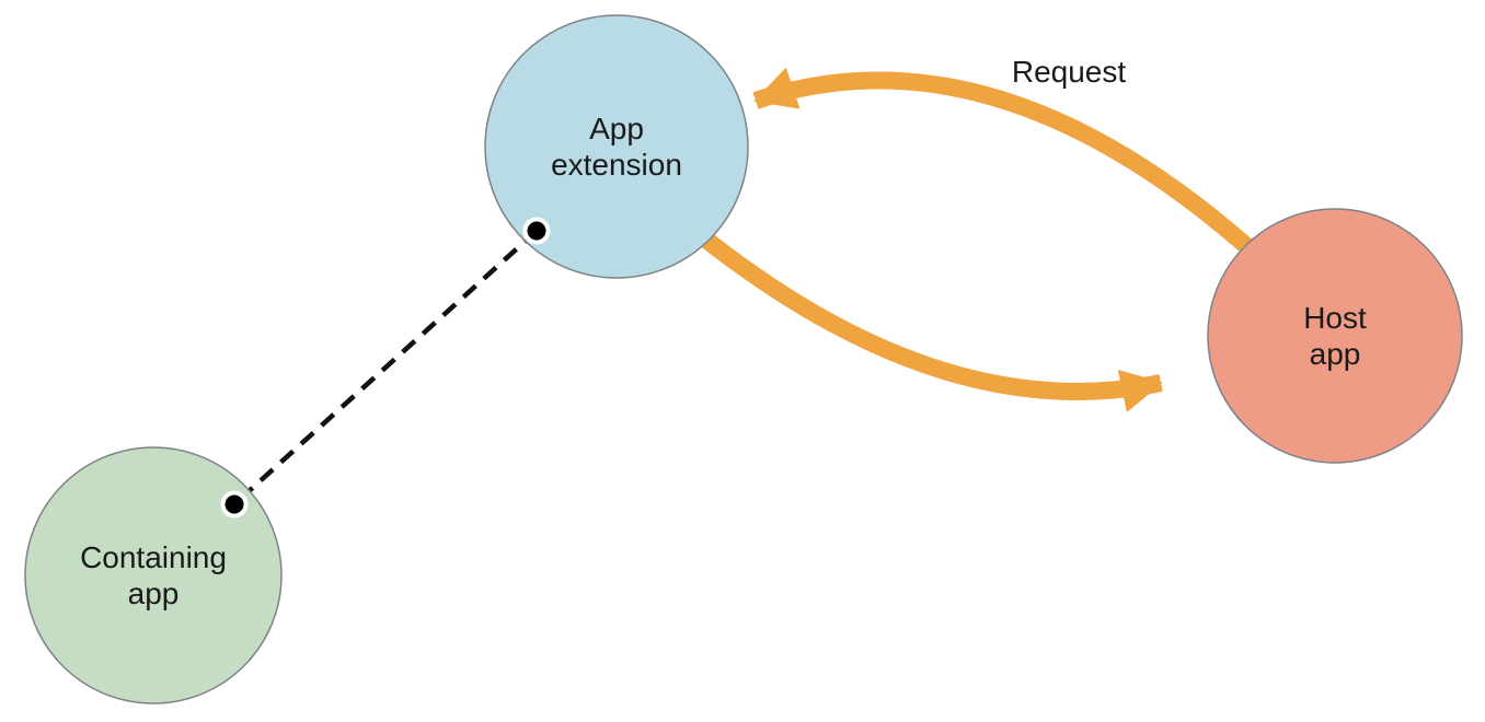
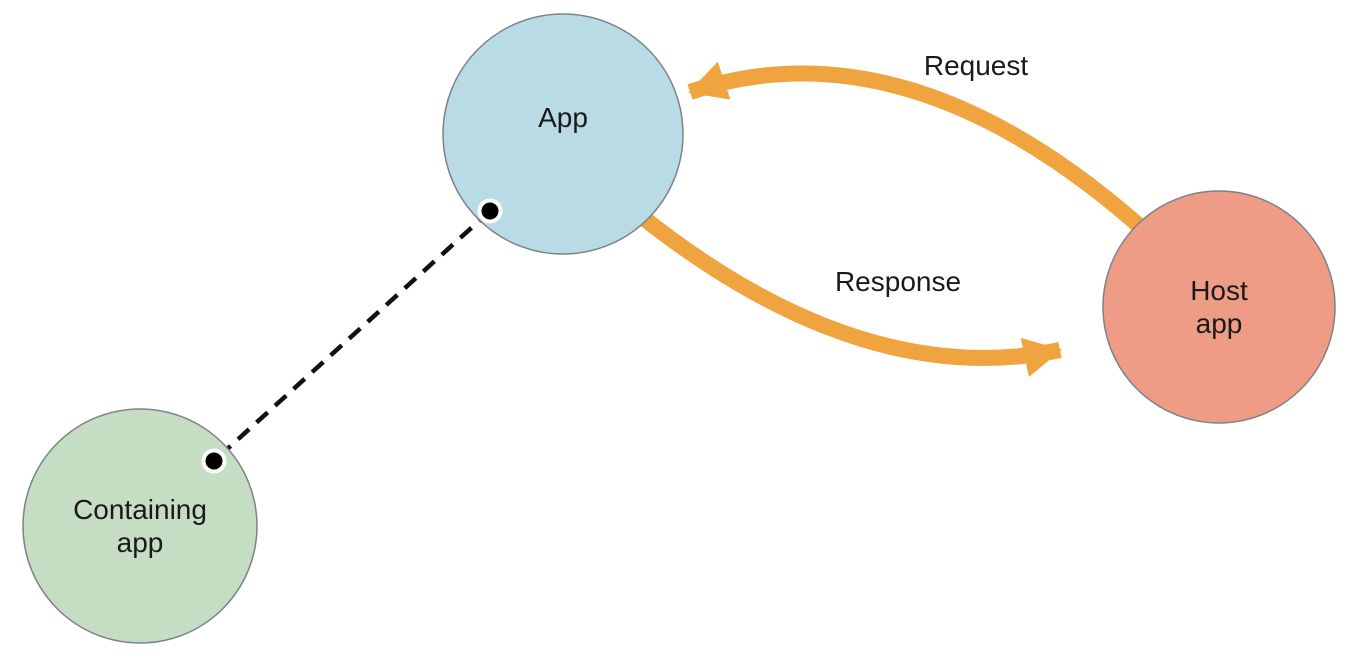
  Request
+ Response
  App
- extension
  Host
  app
  Containing
  app
